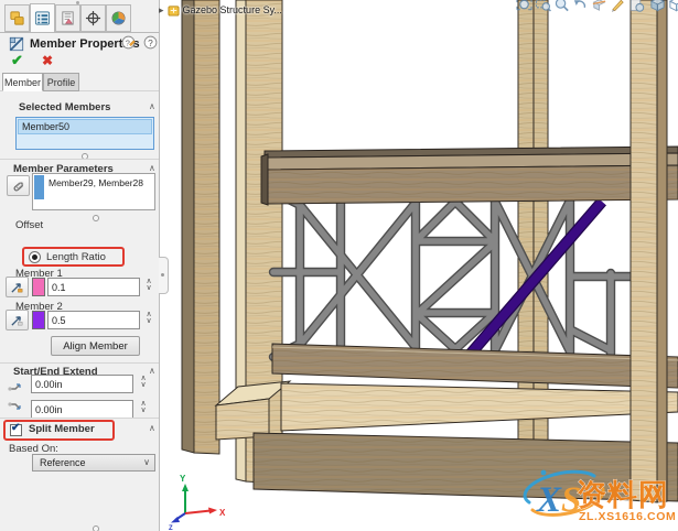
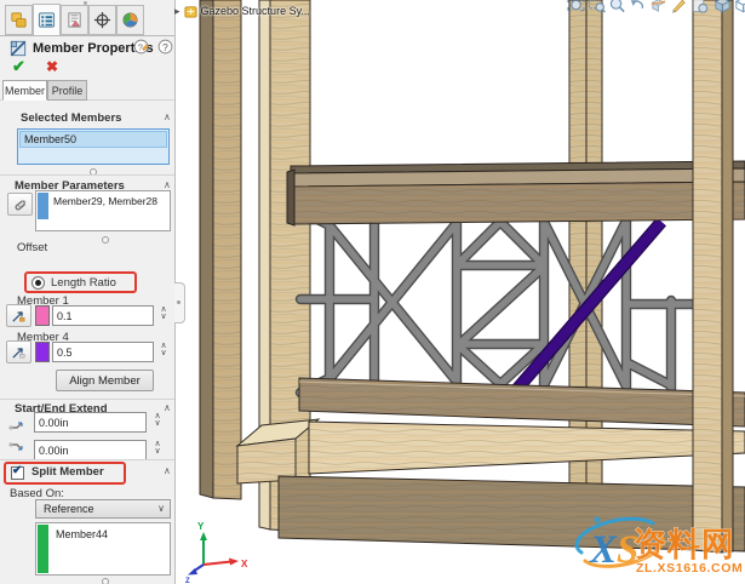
  Member Properts
  ?
  ?
  ✔
  ✖
  Member
  Profile
  Selected Members
  ∧
  Member50
  Member Parameters
  ∧
  Member29, Member28
  Offset
  Length Ratio
  Member 1
  0.1
- Member 2
+ Member 4
  0.5
  Align Member
  Start/End Extend
  ∧
  0.00in
  0.00in
  ✔
  Split Member
  ∧
  Based On:
  Reference
  ∨
+ Member44
  Y
  X
  ▸
  Gazebo Structure Sy...
  X
  S
  资料网
  ZL.XS1616.COM
